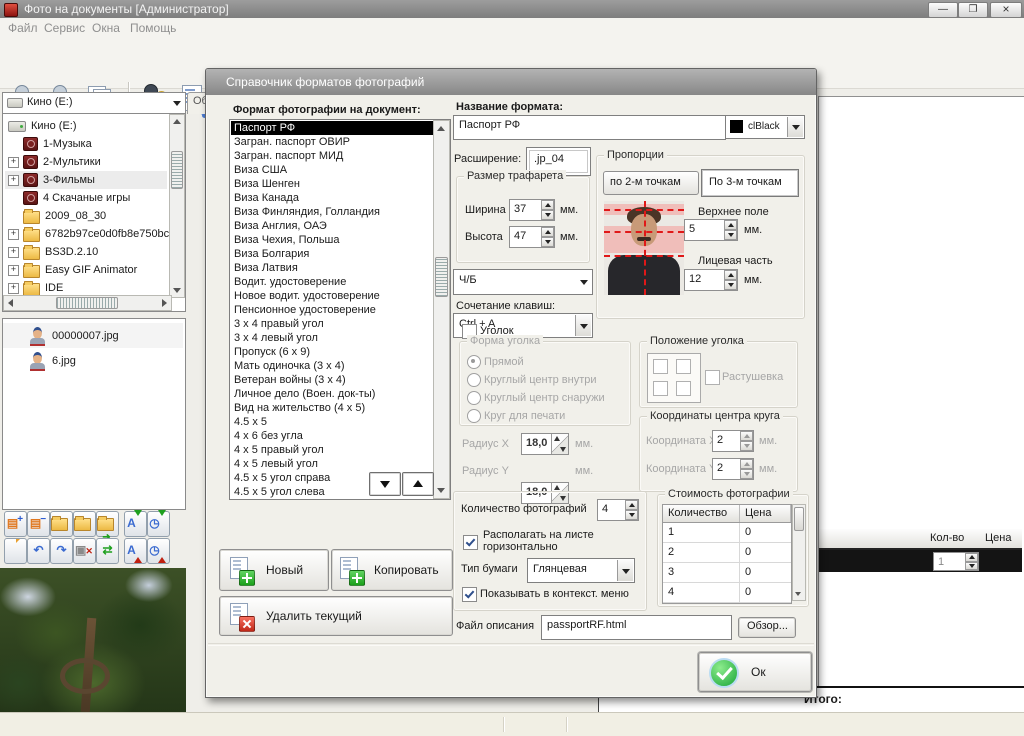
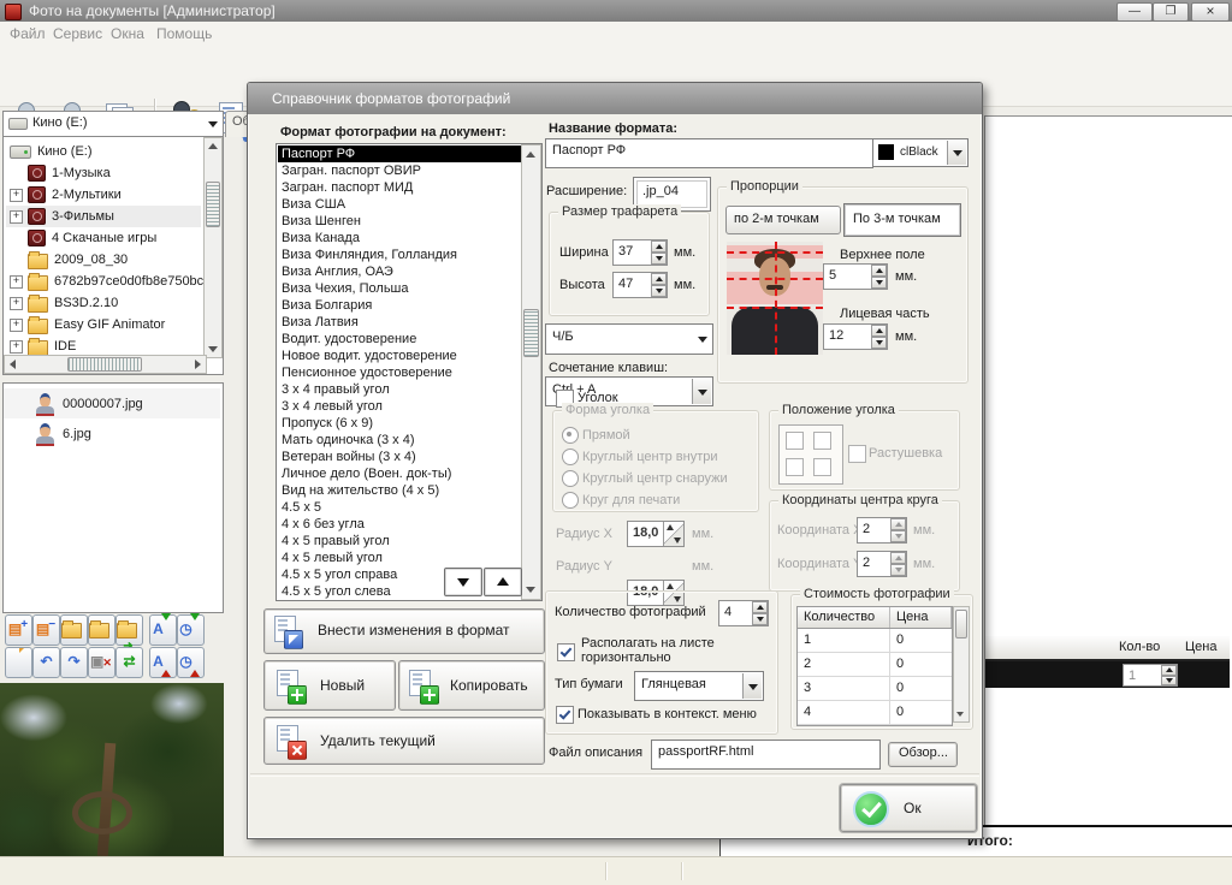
  Фото на документы [Администратор]
  —
  ❐
  ×
  Файл
  Сервис
  Окна
  Помощь
  Кино (E:)
  Кино (E:)
  1-Музыка
  +
  2-Мультики
  +
  3-Фильмы
  4 Скачаные игры
  2009_08_30
  +
  6782b97ce0d0fb8e750bc
  +
  BS3D.2.10
  +
  Easy GIF Animator
  +
  IDE
  00000007.jpg
  6.jpg
  ▤+
  ▤−
  A
  ◷
  ↶
  ↷
  ▣✕
  ⇄
  A
  ◷
  Кол-во
  Цена
  1
  Итого:
  Справочник форматов фотографий
  Формат фотографии на документ:
  Паспорт РФ
  Загран. паспорт ОВИР
  Загран. паспорт МИД
  Виза США
  Виза Шенген
  Виза Канада
  Виза Финляндия, Голландия
  Виза Англия, ОАЭ
  Виза Чехия, Польша
  Виза Болгария
  Виза Латвия
  Водит. удостоверение
  Новое водит. удостоверение
  Пенсионное удостоверение
  3 х 4 правый угол
  3 х 4 левый угол
  Пропуск (6 х 9)
  Мать одиночка (3 х 4)
  Ветеран войны (3 х 4)
  Личное дело (Воен. док-ты)
  Вид на жительство (4 х 5)
  4.5 х 5
  4 х 6 без угла
  4 х 5 правый угол
  4 х 5 левый угол
  4.5 х 5 угол справа
  4.5 х 5 угол слева
+ Внести изменения в формат
  Новый
  Копировать
  Удалить текущий
  Название формата:
  Паспорт РФ
  clBlack
  Расширение:
  .jp_04
  Размер трафарета
  Ширина
  37
  мм.
  Высота
  47
  мм.
  Ч/Б
  Сочетание клавиш:
  Пропорции
  по 2-м точкам
  По 3-м точкам
  Верхнее поле
  5
  мм.
  Лицевая часть
  12
  мм.
  Уголок
  Форма уголка
  Прямой
  Круглый центр внутри
  Круглый центр снаружи
  Круг для печати
  Радиус X
  18,0
  мм.
  Радиус Y
  18,0
  мм.
  Положение уголка
  Растушевка
  Координаты центра круга
  Координата
  2
  мм.
  Координата
  2
  мм.
  Количество фотографий
  4
  Располагать на листе
  горизонтально
  Тип бумаги
  Глянцевая
  Показывать в контекст. меню
  Стоимость фотографии
  Количество
  Цена
  1
  0
  2
  0
  3
  0
  4
  0
  Файл описания
  passportRF.html
  Обзор...
  Ок
